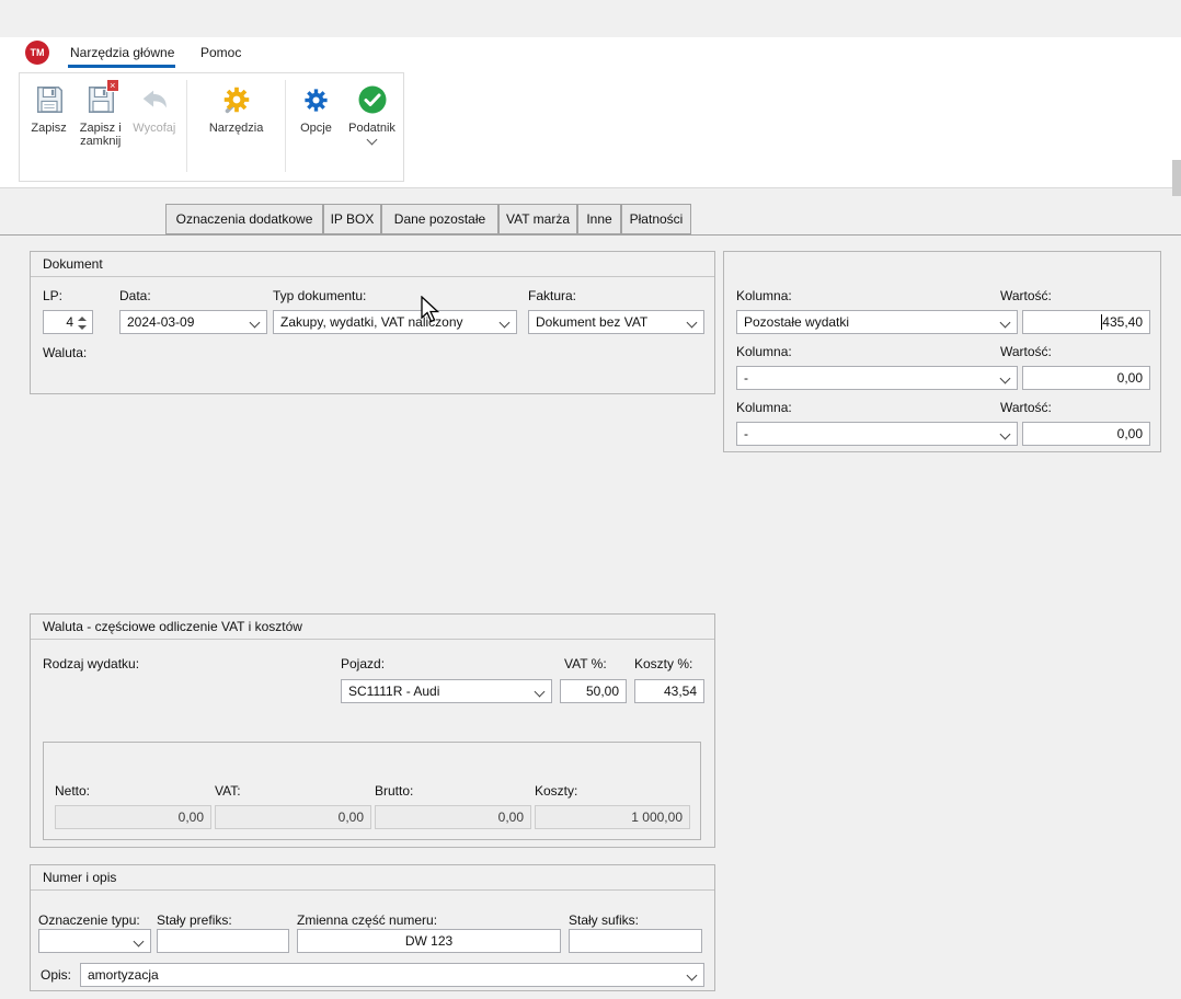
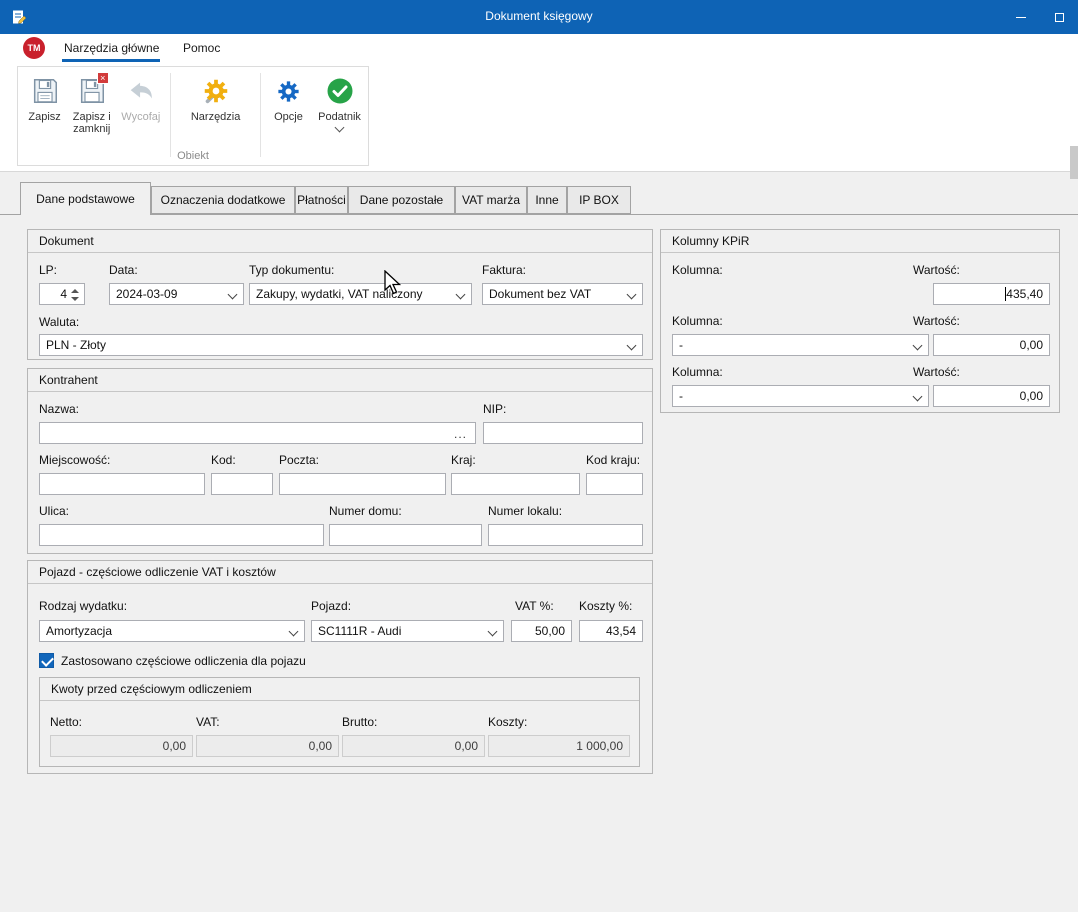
+ Dokument księgowy
  TM
  Narzędzia główne
  Pomoc
  Zapisz
  ×
  Zapisz i
  zamknij
  Wycofaj
  Narzędzia
  Opcje
  Podatnik
+ Obiekt
+ Dane podstawowe
  Oznaczenia dodatkowe
- IP BOX
+ Płatności
  Dane pozostałe
  VAT marża
  Inne
- Płatności
+ IP BOX
  Dokument
  LP:
  Data:
  Typ dokumentu:
  Faktura:
  4
  2024-03-09
  Zakupy, wydatki, VAT naliczony
  Dokument bez VAT
  Waluta:
+ PLN - Złoty
+ Kolumny KPiR
  Kolumna:
  Wartość:
- Pozostałe wydatki
  435,40
  Kolumna:
  Wartość:
  -
  0,00
  Kolumna:
  Wartość:
  -
  0,00
+ Kontrahent
+ Nazwa:
+ NIP:
+ ...
+ Miejscowość:
+ Kod:
+ Poczta:
+ Kraj:
+ Kod kraju:
+ Ulica:
+ Numer domu:
+ Numer lokalu:
- Waluta - częściowe odliczenie VAT i kosztów
+ Pojazd - częściowe odliczenie VAT i kosztów
  Rodzaj wydatku:
  Pojazd:
  VAT %:
  Koszty %:
+ Amortyzacja
  SC1111R - Audi
  50,00
  43,54
+ Zastosowano częściowe odliczenia dla pojazu
+ Kwoty przed częściowym odliczeniem
  Netto:
  VAT:
  Brutto:
  Koszty:
  0,00
  0,00
  0,00
  1 000,00
- Numer i opis
- Oznaczenie typu:
- Stały prefiks:
- Zmienna część numeru:
- Stały sufiks:
- DW 123
- Opis:
- amortyzacja
